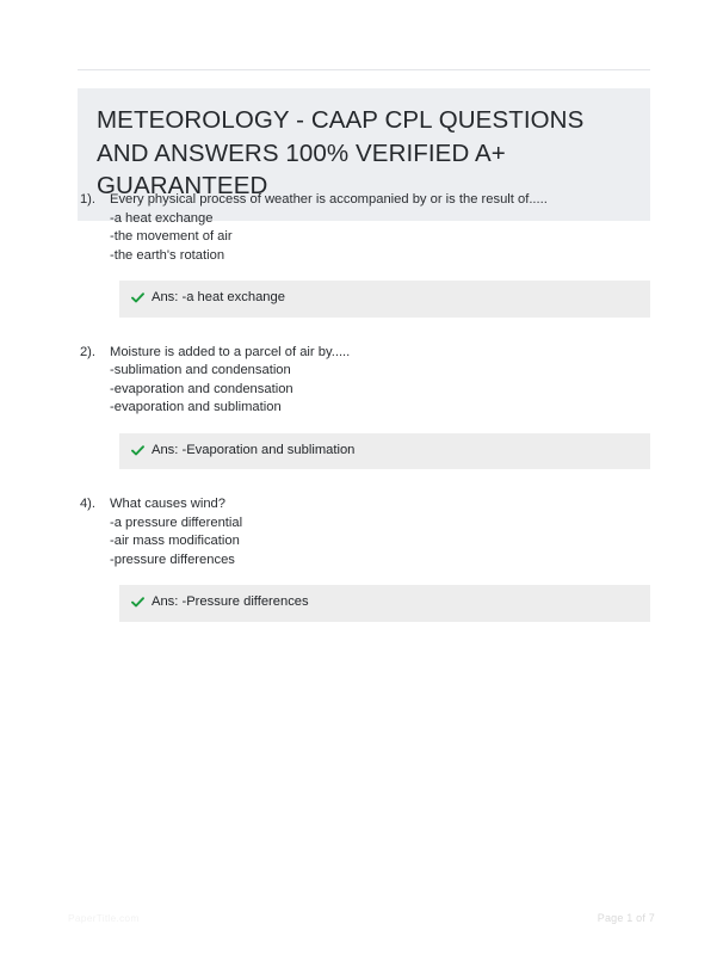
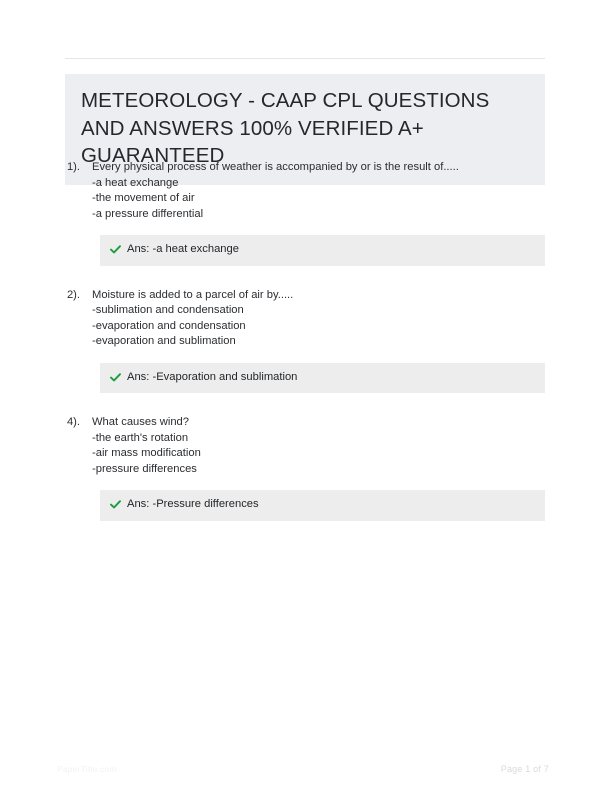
  METEOROLOGY - CAAP CPL QUESTIONS AND ANSWERS 100% VERIFIED A+ GUARANTEED
  1).
  Every physical process of weather is accompanied by or is the result of.....
  -a heat exchange
  -the movement of air
- -the earth's rotation
+ -a pressure differential
  Ans: -a heat exchange
  2).
  Moisture is added to a parcel of air by.....
  -sublimation and condensation
  -evaporation and condensation
  -evaporation and sublimation
  Ans: -Evaporation and sublimation
  4).
  What causes wind?
- -a pressure differential
+ -the earth's rotation
  -air mass modification
  -pressure differences
  Ans: -Pressure differences
  Page 1 of 7
